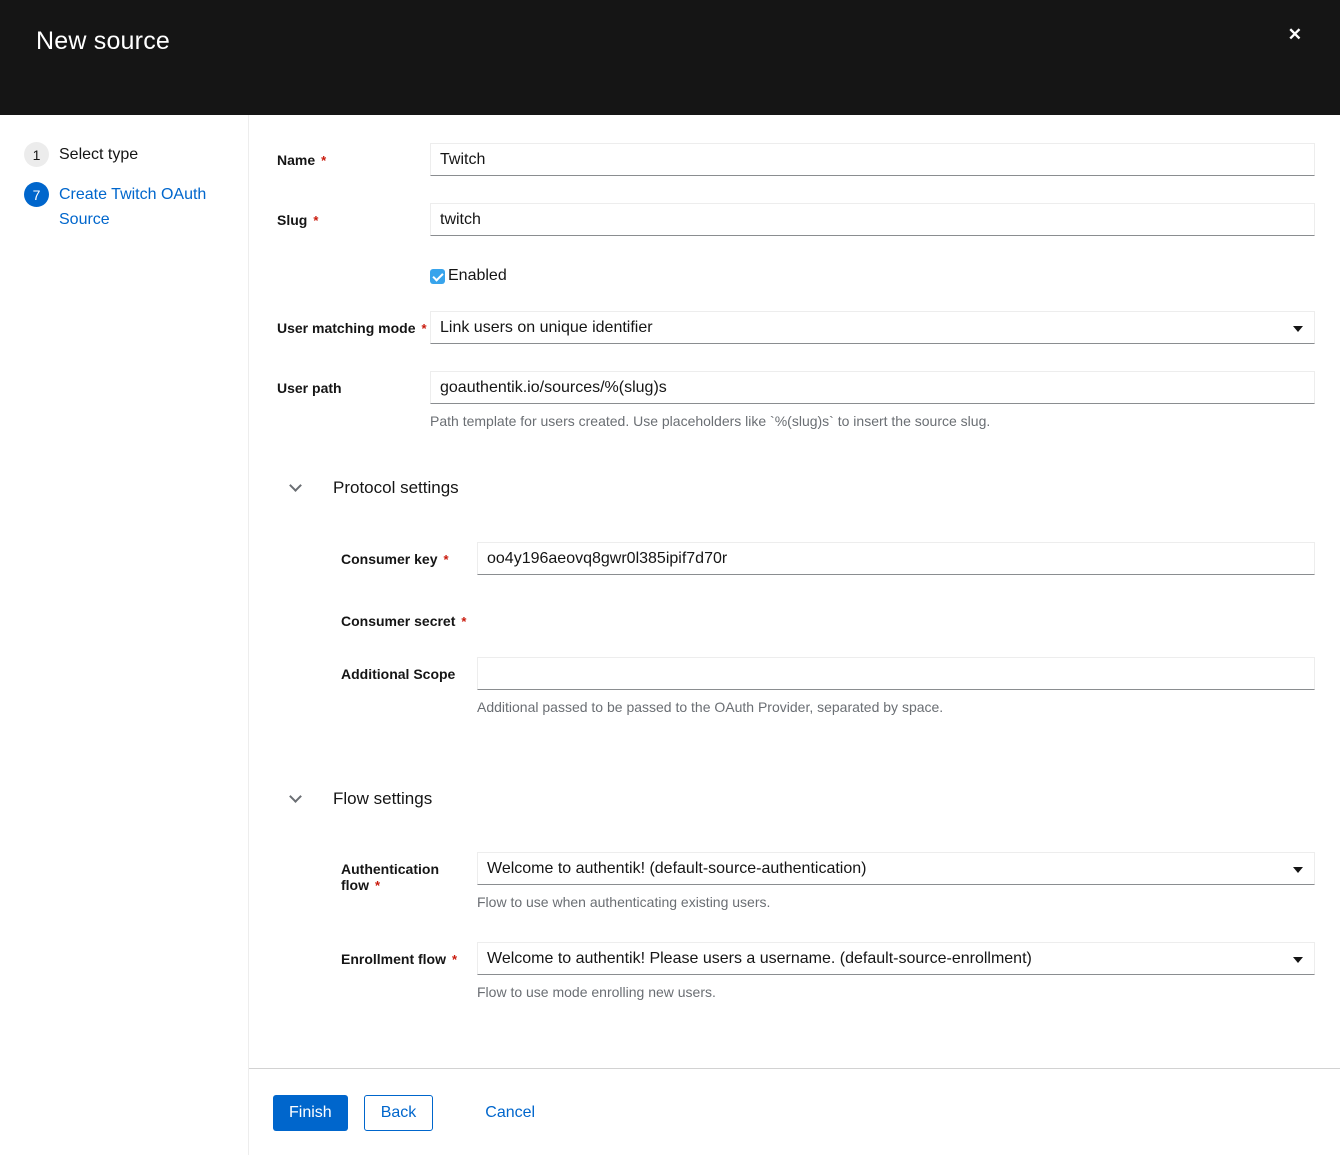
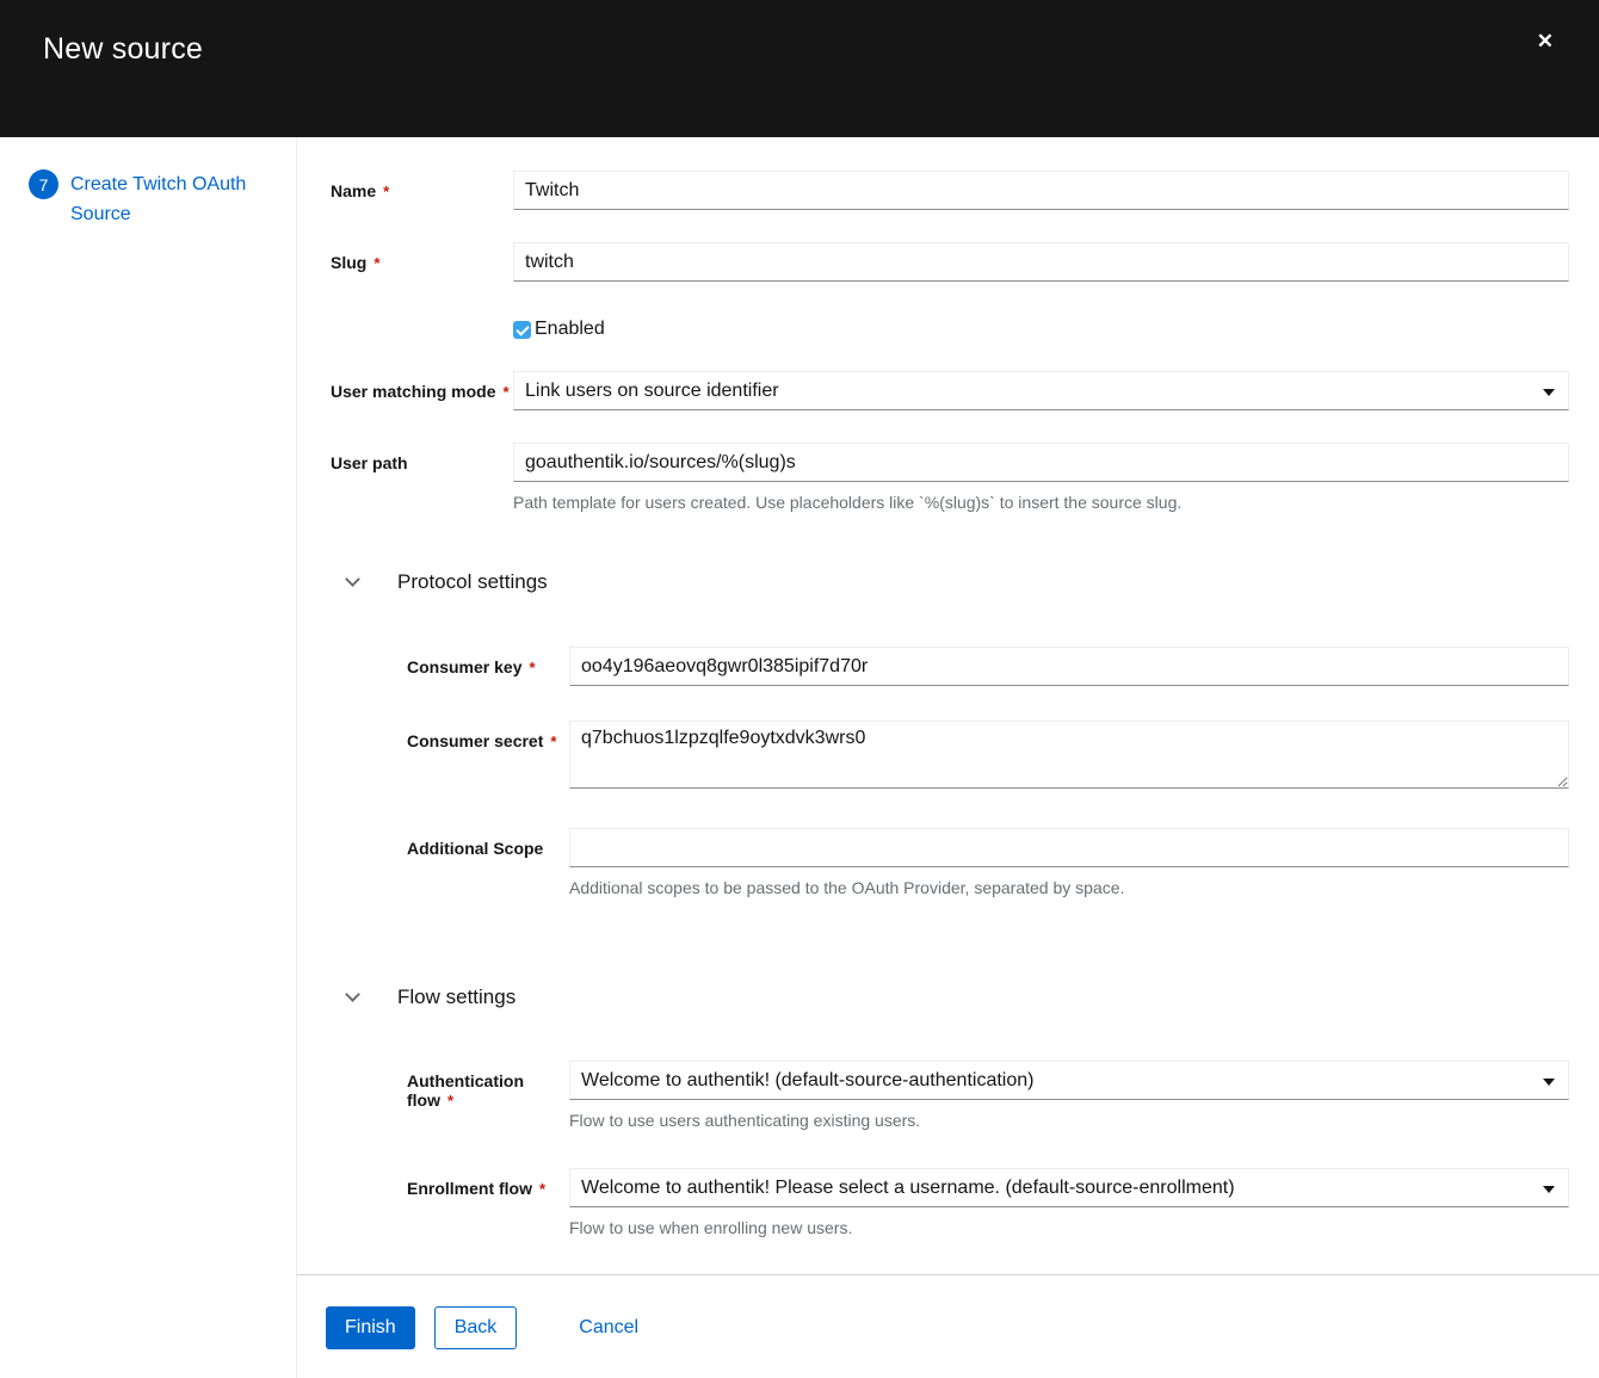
  New source
  ✕
- 1
- Select type
  7
  Create Twitch OAuth Source
  Name *
  Twitch
  Slug *
  twitch
  Enabled
  User matching mode *
- Link users on unique identifier
+ Link users on source identifier
  User path
  goauthentik.io/sources/%(slug)s
  Path template for users created. Use placeholders like `%(slug)s` to insert the source slug.
  Protocol settings
  Consumer key *
  oo4y196aeovq8gwr0l385ipif7d70r
  Consumer secret *
+ q7bchuos1lzpzqlfe9oytxdvk3wrs0
  Additional Scope
- Additional passed to be passed to the OAuth Provider, separated by space.
+ Additional scopes to be passed to the OAuth Provider, separated by space.
  Flow settings
  Authentication flow *
  Welcome to authentik! (default-source-authentication)
- Flow to use when authenticating existing users.
+ Flow to use users authenticating existing users.
  Enrollment flow *
- Welcome to authentik! Please users a username. (default-source-enrollment)
+ Welcome to authentik! Please select a username. (default-source-enrollment)
- Flow to use mode enrolling new users.
+ Flow to use when enrolling new users.
  Finish
  Back
  Cancel
